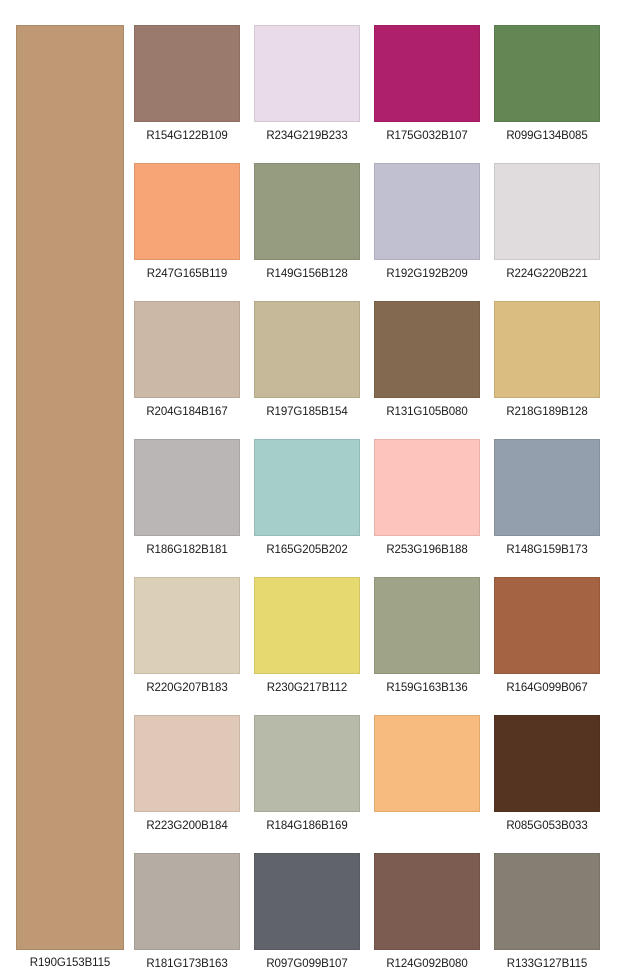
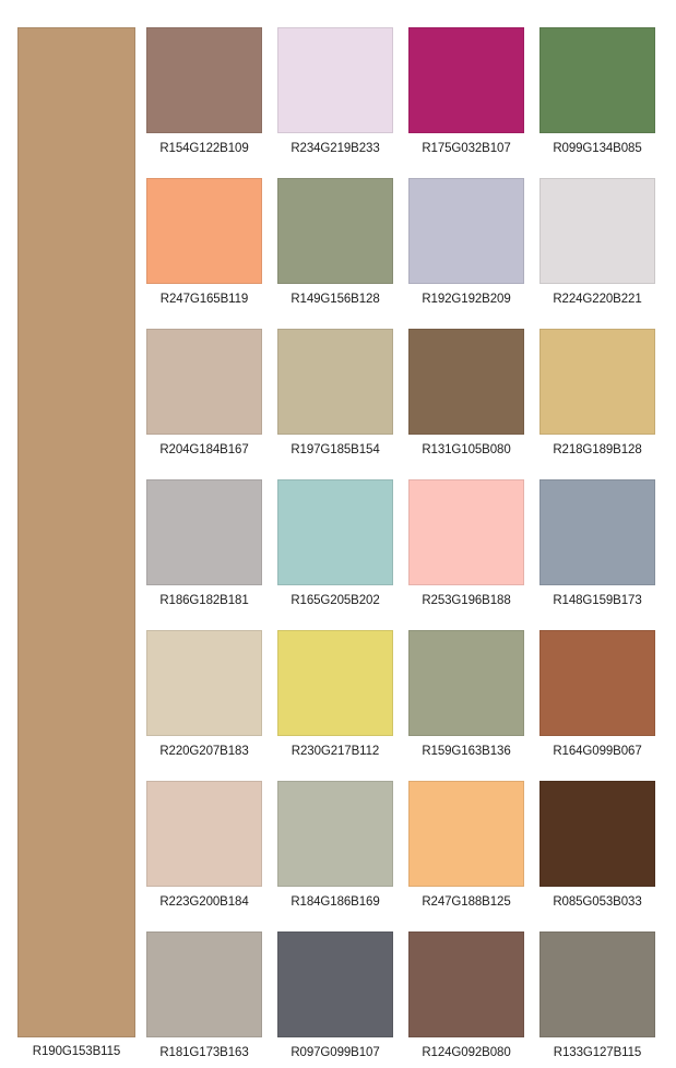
  R190G153B115
  R154G122B109
  R234G219B233
  R175G032B107
  R099G134B085
  R247G165B119
  R149G156B128
  R192G192B209
  R224G220B221
  R204G184B167
  R197G185B154
  R131G105B080
  R218G189B128
  R186G182B181
  R165G205B202
  R253G196B188
  R148G159B173
  R220G207B183
  R230G217B112
  R159G163B136
  R164G099B067
  R223G200B184
  R184G186B169
+ R247G188B125
  R085G053B033
  R181G173B163
  R097G099B107
  R124G092B080
  R133G127B115
